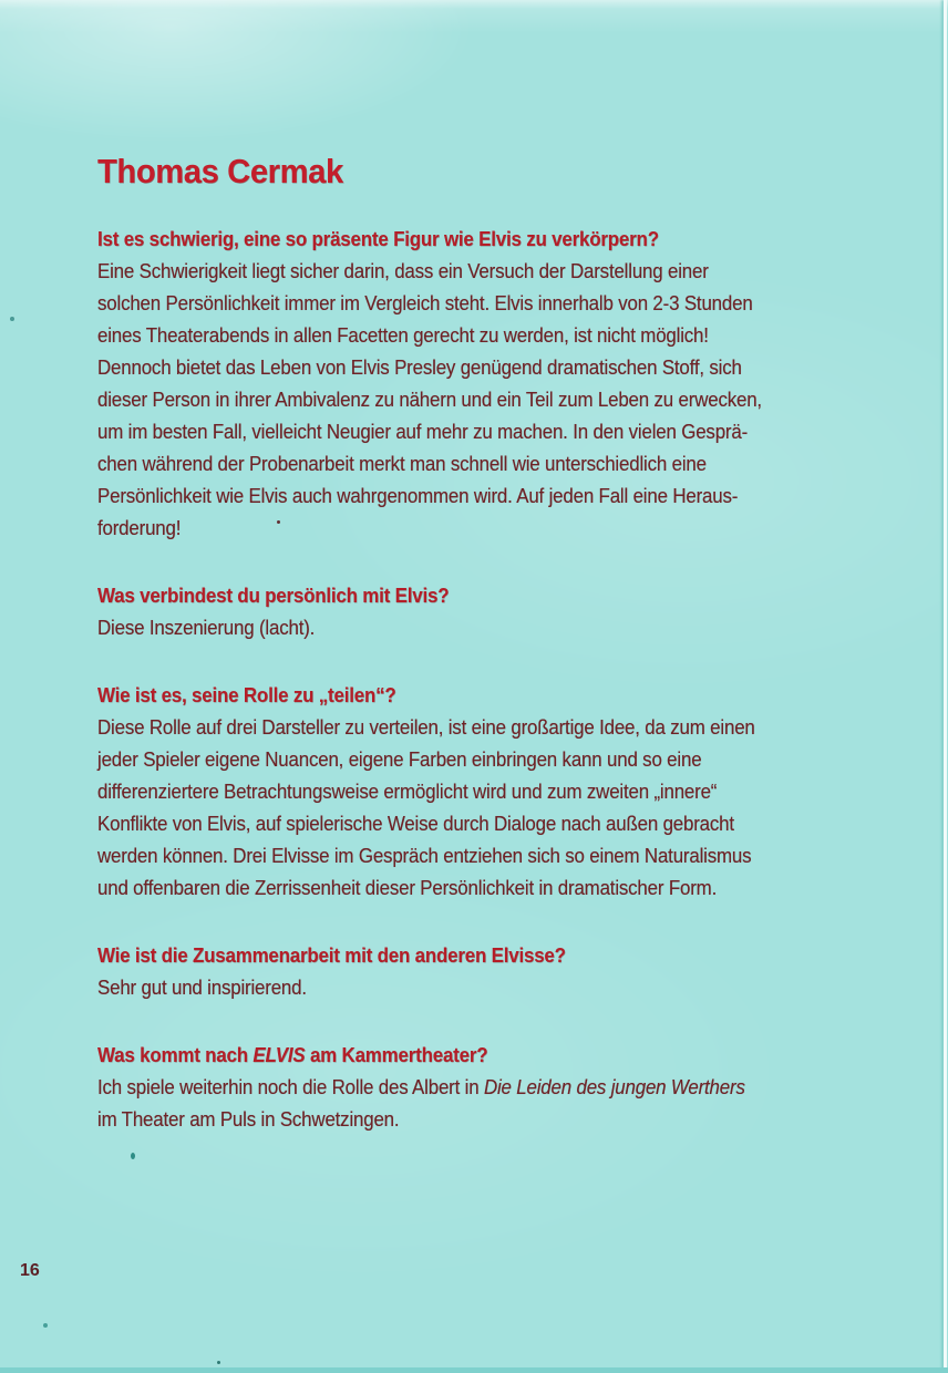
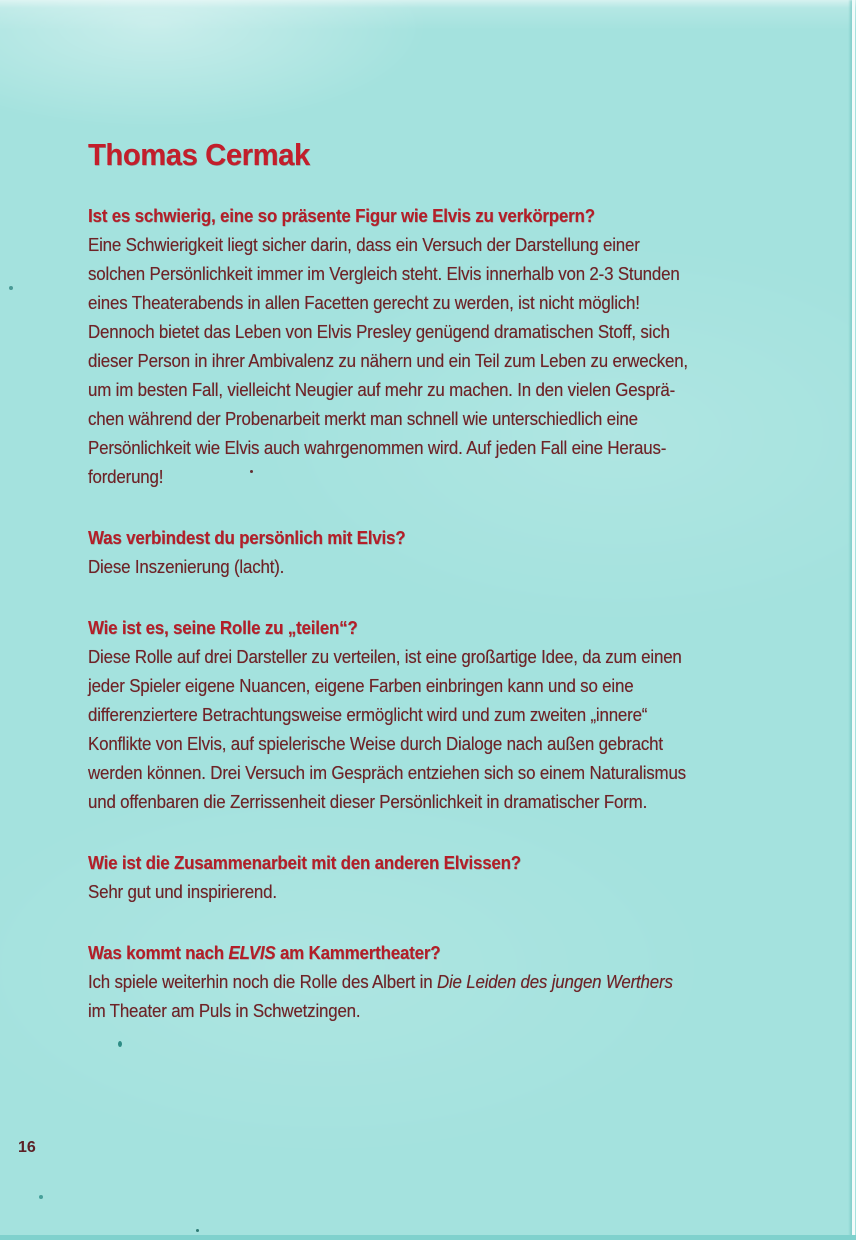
  Thomas Cermak
  Ist es schwierig, eine so präsente Figur wie Elvis zu verkörpern?
  Eine Schwierigkeit liegt sicher darin, dass ein Versuch der Darstellung einer
  solchen Persönlichkeit immer im Vergleich steht. Elvis innerhalb von 2-3 Stunden
  eines Theaterabends in allen Facetten gerecht zu werden, ist nicht möglich!
  Dennoch bietet das Leben von Elvis Presley genügend dramatischen Stoff, sich
  dieser Person in ihrer Ambivalenz zu nähern und ein Teil zum Leben zu erwecken,
  um im besten Fall, vielleicht Neugier auf mehr zu machen. In den vielen Gesprä-
  chen während der Probenarbeit merkt man schnell wie unterschiedlich eine
  Persönlichkeit wie Elvis auch wahrgenommen wird. Auf jeden Fall eine Heraus-
  forderung!
  Was verbindest du persönlich mit Elvis?
  Diese Inszenierung (lacht).
  Wie ist es, seine Rolle zu „teilen“?
  Diese Rolle auf drei Darsteller zu verteilen, ist eine großartige Idee, da zum einen
  jeder Spieler eigene Nuancen, eigene Farben einbringen kann und so eine
  differenziertere Betrachtungsweise ermöglicht wird und zum zweiten „innere“
  Konflikte von Elvis, auf spielerische Weise durch Dialoge nach außen gebracht
- werden können. Drei Elvisse im Gespräch entziehen sich so einem Naturalismus
+ werden können. Drei Versuch im Gespräch entziehen sich so einem Naturalismus
  und offenbaren die Zerrissenheit dieser Persönlichkeit in dramatischer Form.
- Wie ist die Zusammenarbeit mit den anderen Elvisse?
+ Wie ist die Zusammenarbeit mit den anderen Elvissen?
  Sehr gut und inspirierend.
  Was kommt nach ELVIS am Kammertheater?
  Ich spiele weiterhin noch die Rolle des Albert in Die Leiden des jungen Werthers
  im Theater am Puls in Schwetzingen.
  16
